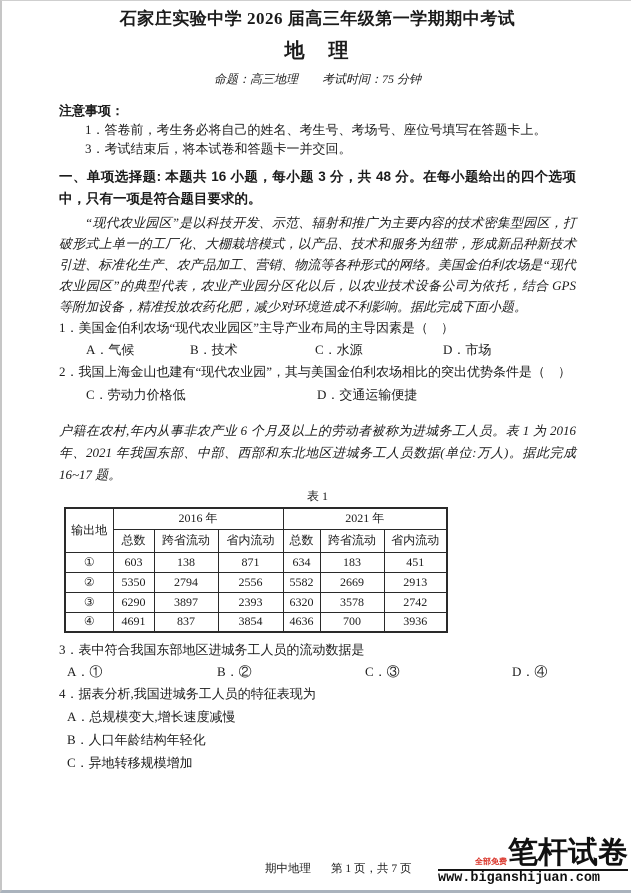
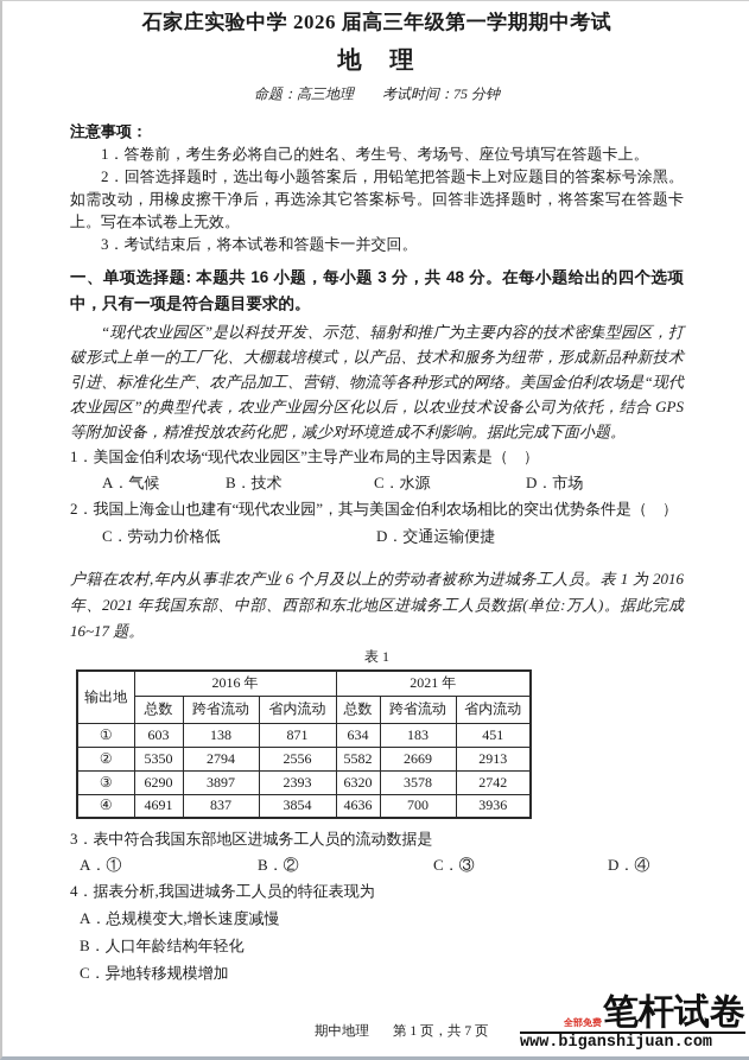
  石家庄实验中学 2026 届高三年级第一学期期中考试
  地 理
  命题：高三地理 考试时间：75 分钟
  注意事项：
  1．答卷前，考生务必将自己的姓名、考生号、考场号、座位号填写在答题卡上。
+ 2．回答选择题时，选出每小题答案后，用铅笔把答题卡上对应题目的答案标号涂黑。如需改动，用橡皮擦干净后，再选涂其它答案标号。回答非选择题时，将答案写在答题卡上。写在本试卷上无效。
  3．考试结束后，将本试卷和答题卡一并交回。
  一、单项选择题: 本题共 16 小题，每小题 3 分，共 48 分。在每小题给出的四个选项中，只有一项是符合题目要求的。
  “现代农业园区”是以科技开发、示范、辐射和推广为主要内容的技术密集型园区，打破形式上单一的工厂化、大棚栽培模式，以产品、技术和服务为纽带，形成新品种新技术引进、标准化生产、农产品加工、营销、物流等各种形式的网络。美国金伯利农场是“现代农业园区”的典型代表，农业产业园分区化以后，以农业技术设备公司为依托，结合 GPS 等附加设备，精准投放农药化肥，减少对环境造成不利影响。据此完成下面小题。
  1．美国金伯利农场“现代农业园区”主导产业布局的主导因素是（ ）
  A．气候 B．技术 C．水源 D．市场
  2．我国上海金山也建有“现代农业园”，其与美国金伯利农场相比的突出优势条件是（ ）
  C．劳动力价格低 D．交通运输便捷
  户籍在农村,年内从事非农产业 6 个月及以上的劳动者被称为进城务工人员。表 1 为 2016 年、2021 年我国东部、中部、西部和东北地区进城务工人员数据(单位:万人)。据此完成 16~17 题。
  表 1
  输出地	2016 年	2021 年
  总数	跨省流动	省内流动	总数	跨省流动	省内流动
  ①	603	138	871	634	183	451
  ②	5350	2794	2556	5582	2669	2913
  ③	6290	3897	2393	6320	3578	2742
  ④	4691	837	3854	4636	700	3936
  3．表中符合我国东部地区进城务工人员的流动数据是
  A．① B．② C．③ D．④
  4．据表分析,我国进城务工人员的特征表现为
  A．总规模变大,增长速度减慢
  B．人口年龄结构年轻化
  C．异地转移规模增加
  期中地理
  第 1 页，共 7 页
  全部免费
  笔杆试卷
  www.biganshijuan.com
